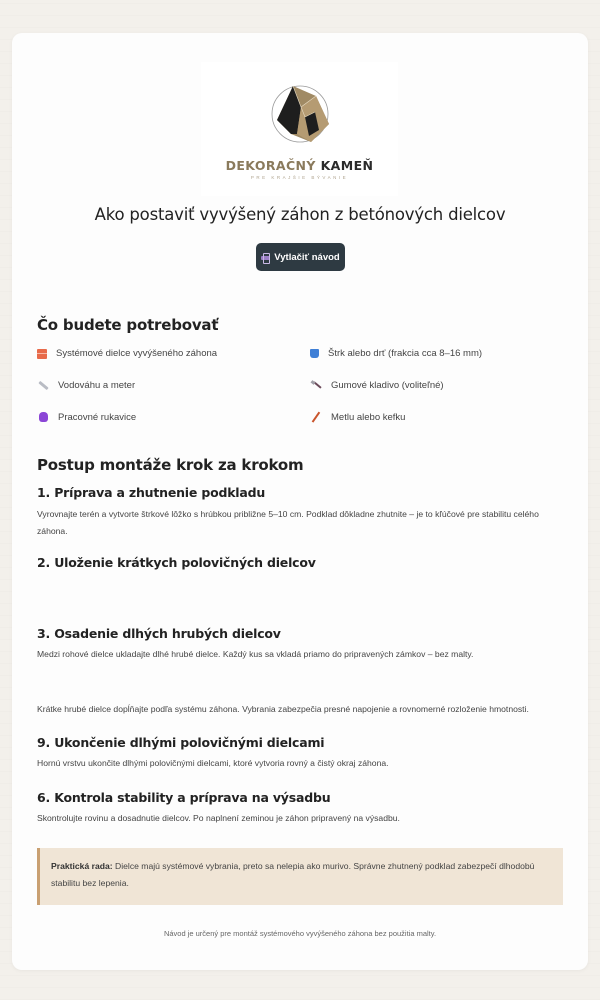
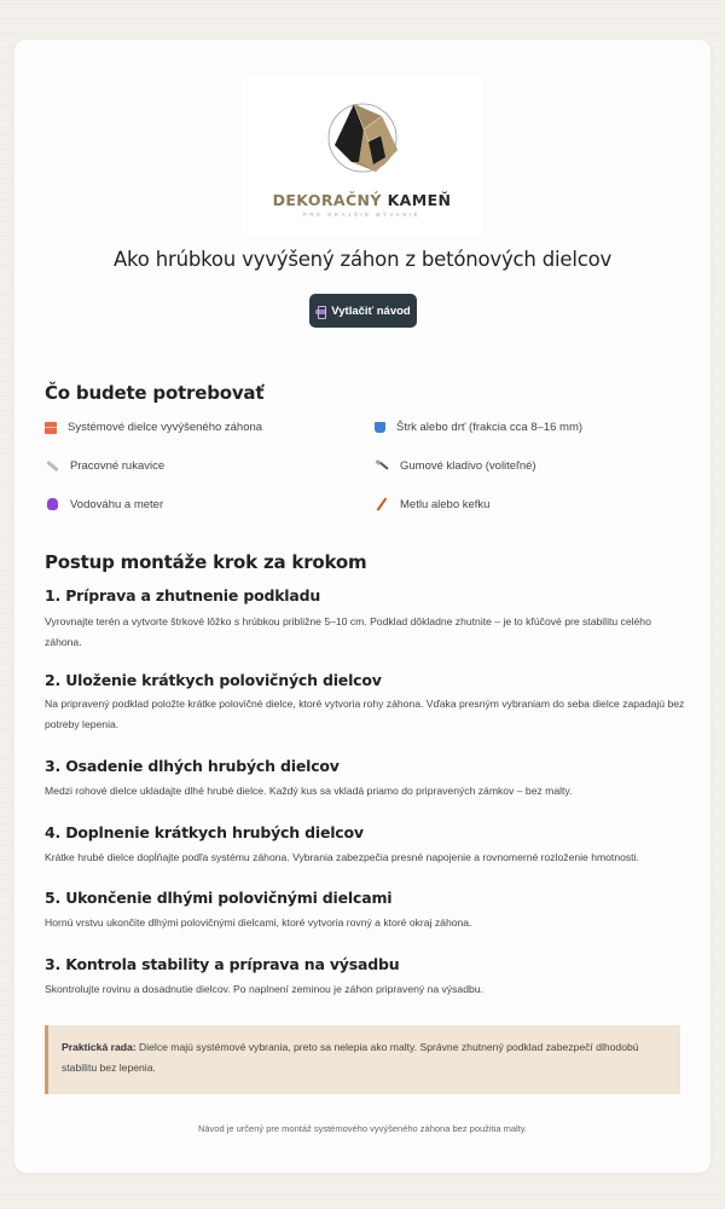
  DEKORAČNÝ KAMEŇ
- Ako postaviť vyvýšený záhon z betónových dielcov
+ Ako hrúbkou vyvýšený záhon z betónových dielcov
  Vytlačiť návod
  Čo budete potrebovať
  Systémové dielce vyvýšeného záhona
  Štrk alebo drť (frakcia cca 8–16 mm)
- Vodováhu a meter
+ Pracovné rukavice
  Gumové kladivo (voliteľné)
- Pracovné rukavice
+ Vodováhu a meter
  Metlu alebo kefku
  Postup montáže krok za krokom
  1. Príprava a zhutnenie podkladu
  Vyrovnajte terén a vytvorte štrkové lôžko s hrúbkou približne 5–10 cm. Podklad dôkladne zhutnite – je to kľúčové pre stabilitu celého záhona.
  2. Uloženie krátkych polovičných dielcov
+ Na pripravený podklad položte krátke polovičné dielce, ktoré vytvoria rohy záhona. Vďaka presným vybraniam do seba dielce zapadajú bez potreby lepenia.
  3. Osadenie dlhých hrubých dielcov
  Medzi rohové dielce ukladajte dlhé hrubé dielce. Každý kus sa vkladá priamo do pripravených zámkov – bez malty.
+ 4. Doplnenie krátkych hrubých dielcov
  Krátke hrubé dielce dopĺňajte podľa systému záhona. Vybrania zabezpečia presné napojenie a rovnomerné rozloženie hmotnosti.
- 9. Ukončenie dlhými polovičnými dielcami
+ 5. Ukončenie dlhými polovičnými dielcami
- Hornú vrstvu ukončite dlhými polovičnými dielcami, ktoré vytvoria rovný a čistý okraj záhona.
+ Hornú vrstvu ukončite dlhými polovičnými dielcami, ktoré vytvoria rovný a ktoré okraj záhona.
- 6. Kontrola stability a príprava na výsadbu
+ 3. Kontrola stability a príprava na výsadbu
  Skontrolujte rovinu a dosadnutie dielcov. Po naplnení zeminou je záhon pripravený na výsadbu.
- Praktická rada: Dielce majú systémové vybrania, preto sa nelepia ako murivo. Správne zhutnený podklad zabezpečí dlhodobú stabilitu bez lepenia.
+ Praktická rada: Dielce majú systémové vybrania, preto sa nelepia ako malty. Správne zhutnený podklad zabezpečí dlhodobú stabilitu bez lepenia.
  Návod je určený pre montáž systémového vyvýšeného záhona bez použitia malty.
